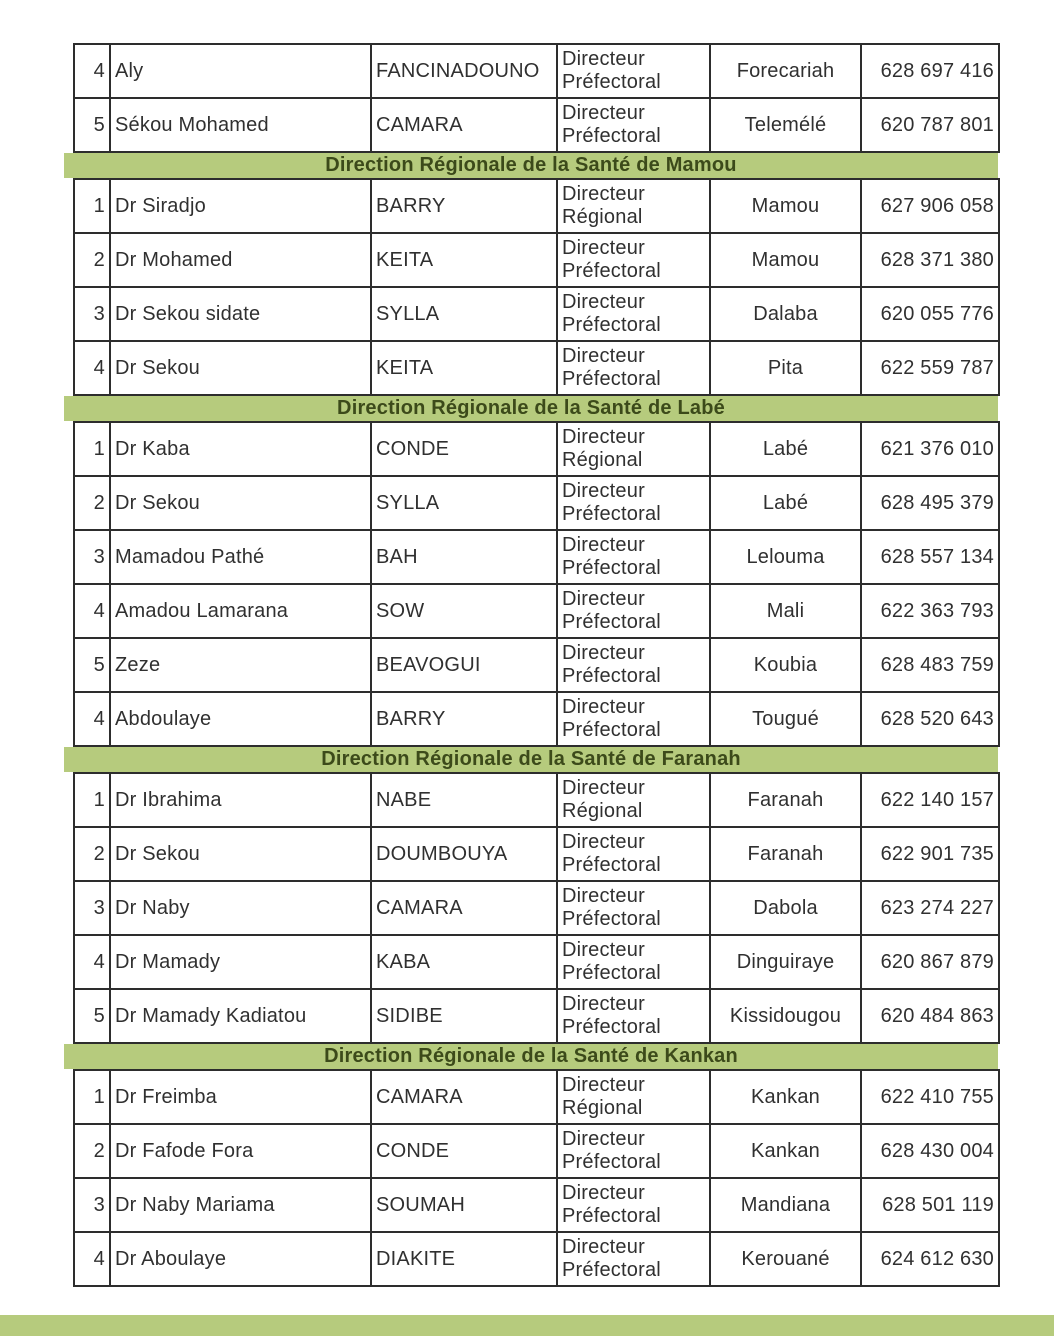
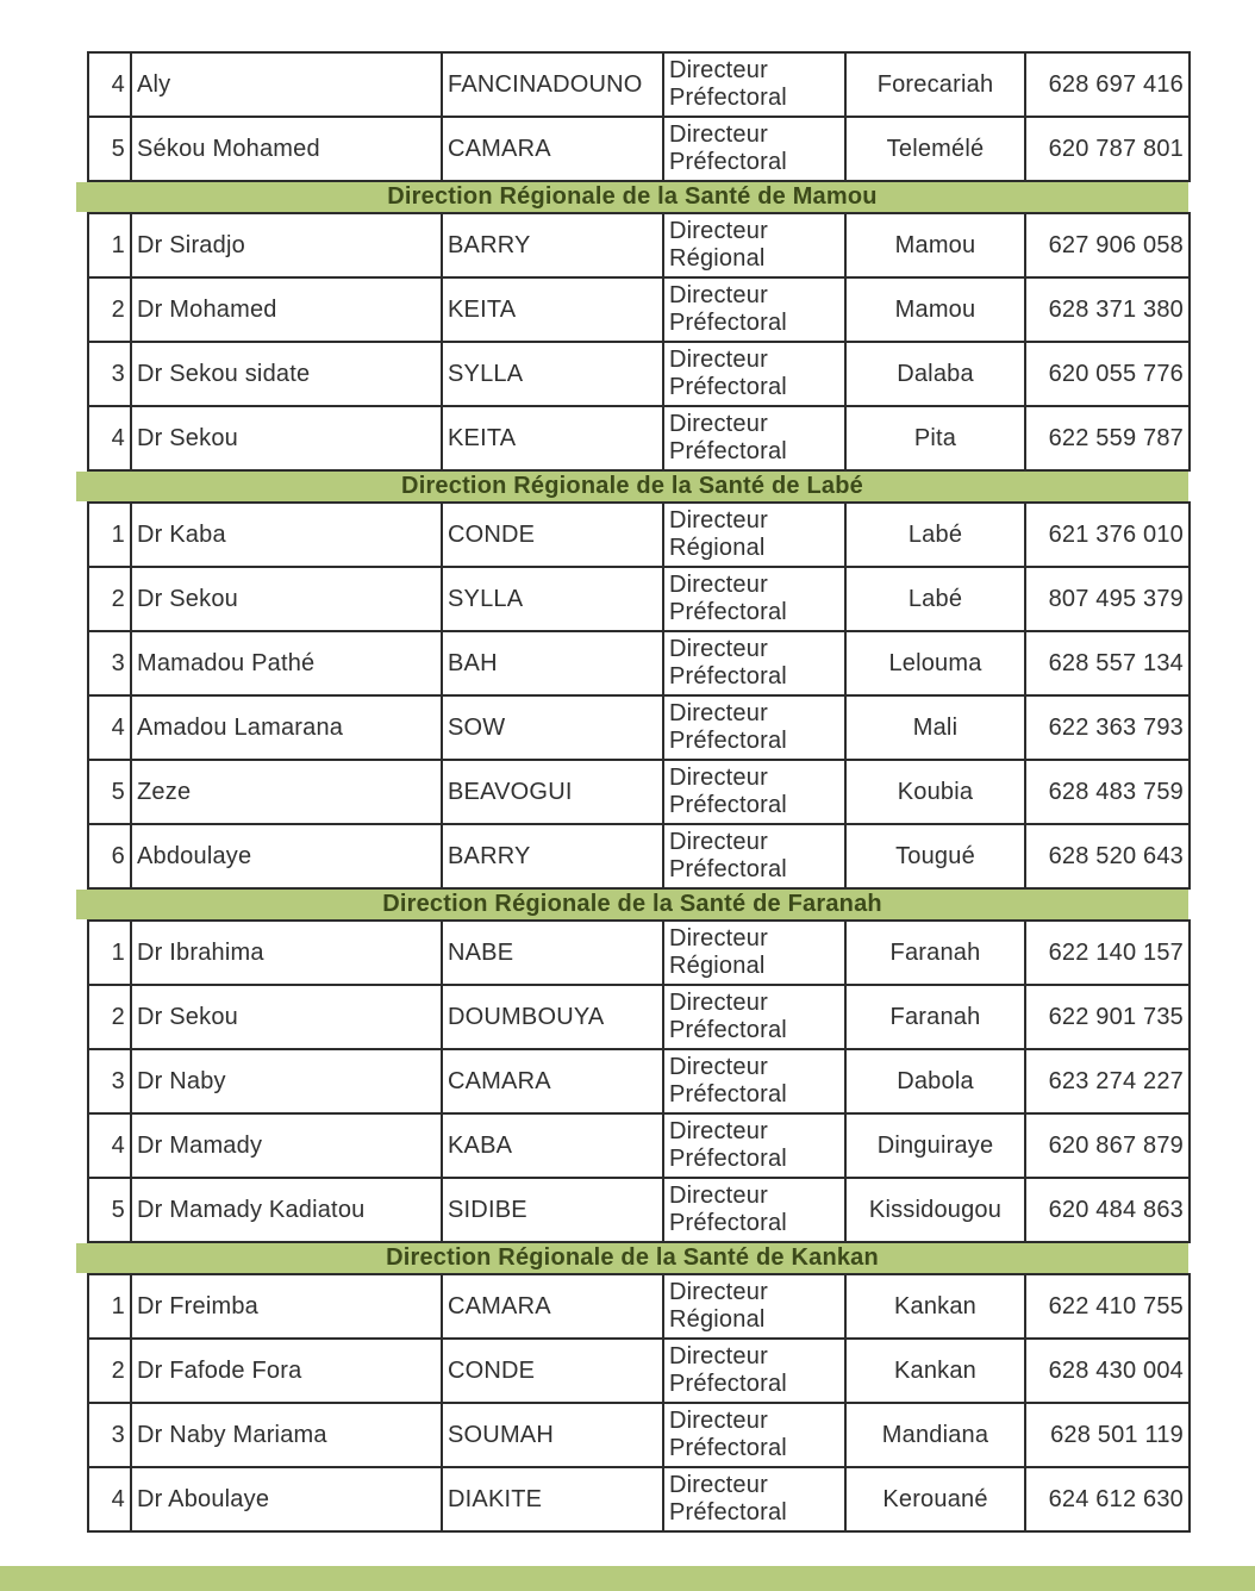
  4	Aly	FANCINADOUNO	Directeur Préfectoral	Forecariah	628 697 416
  5	Sékou Mohamed	CAMARA	Directeur Préfectoral	Telemélé	620 787 801
  Direction Régionale de la Santé de Mamou
  1	Dr Siradjo	BARRY	Directeur Régional	Mamou	627 906 058
  2	Dr Mohamed	KEITA	Directeur Préfectoral	Mamou	628 371 380
  3	Dr Sekou sidate	SYLLA	Directeur Préfectoral	Dalaba	620 055 776
  4	Dr Sekou	KEITA	Directeur Préfectoral	Pita	622 559 787
  Direction Régionale de la Santé de Labé
  1	Dr Kaba	CONDE	Directeur Régional	Labé	621 376 010
- 2	Dr Sekou	SYLLA	Directeur Préfectoral	Labé	628 495 379
+ 2	Dr Sekou	SYLLA	Directeur Préfectoral	Labé	807 495 379
  3	Mamadou Pathé	BAH	Directeur Préfectoral	Lelouma	628 557 134
  4	Amadou Lamarana	SOW	Directeur Préfectoral	Mali	622 363 793
  5	Zeze	BEAVOGUI	Directeur Préfectoral	Koubia	628 483 759
- 4	Abdoulaye	BARRY	Directeur Préfectoral	Tougué	628 520 643
+ 6	Abdoulaye	BARRY	Directeur Préfectoral	Tougué	628 520 643
  Direction Régionale de la Santé de Faranah
  1	Dr Ibrahima	NABE	Directeur Régional	Faranah	622 140 157
  2	Dr Sekou	DOUMBOUYA	Directeur Préfectoral	Faranah	622 901 735
  3	Dr Naby	CAMARA	Directeur Préfectoral	Dabola	623 274 227
  4	Dr Mamady	KABA	Directeur Préfectoral	Dinguiraye	620 867 879
  5	Dr Mamady Kadiatou	SIDIBE	Directeur Préfectoral	Kissidougou	620 484 863
  Direction Régionale de la Santé de Kankan
  1	Dr Freimba	CAMARA	Directeur Régional	Kankan	622 410 755
  2	Dr Fafode Fora	CONDE	Directeur Préfectoral	Kankan	628 430 004
  3	Dr Naby Mariama	SOUMAH	Directeur Préfectoral	Mandiana	628 501 119
  4	Dr Aboulaye	DIAKITE	Directeur Préfectoral	Kerouané	624 612 630
